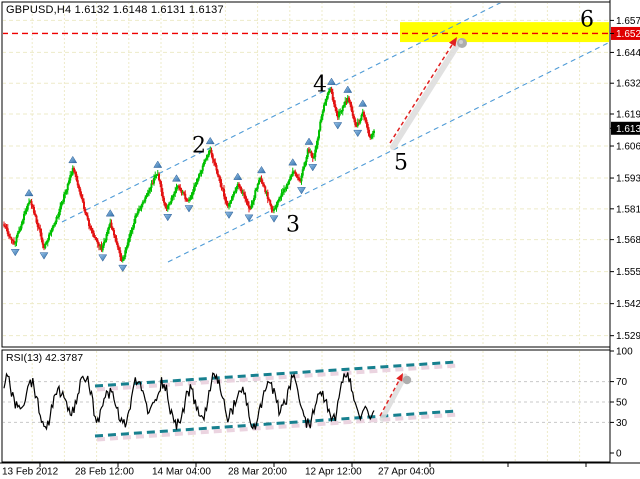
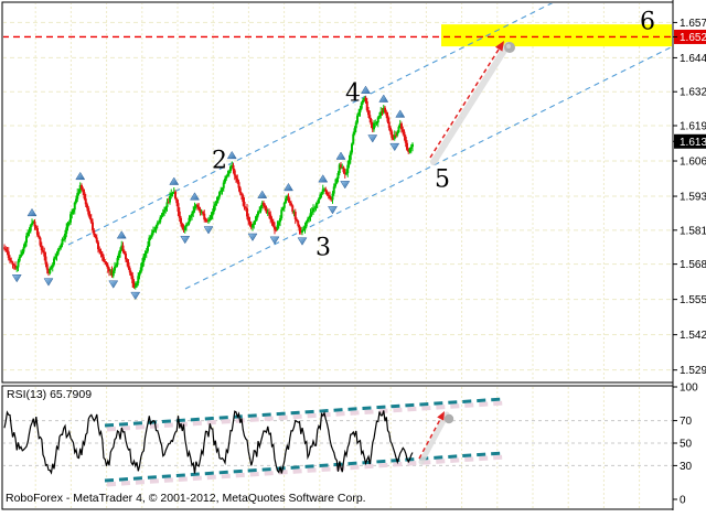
  2
  3
  4
  5
  6
  1.657
  1.644
  1.632
  1.619
  1.606
  1.593
  1.581
  1.568
  1.555
  1.542
  1.529
  1.652
  1.613
  100
  70
  50
  30
  0
- 13 Feb 2012
- 28 Feb 12:00
- 14 Mar 04:00
- 28 Mar 20:00
- 12 Apr 12:00
- 27 Apr 04:00
- GBPUSD,H4 1.6132 1.6148 1.6131 1.6137
- RSI(13) 42.3787
+ RSI(13) 65.7909
+ RoboForex - MetaTrader 4, © 2001-2012, MetaQuotes Software Corp.
